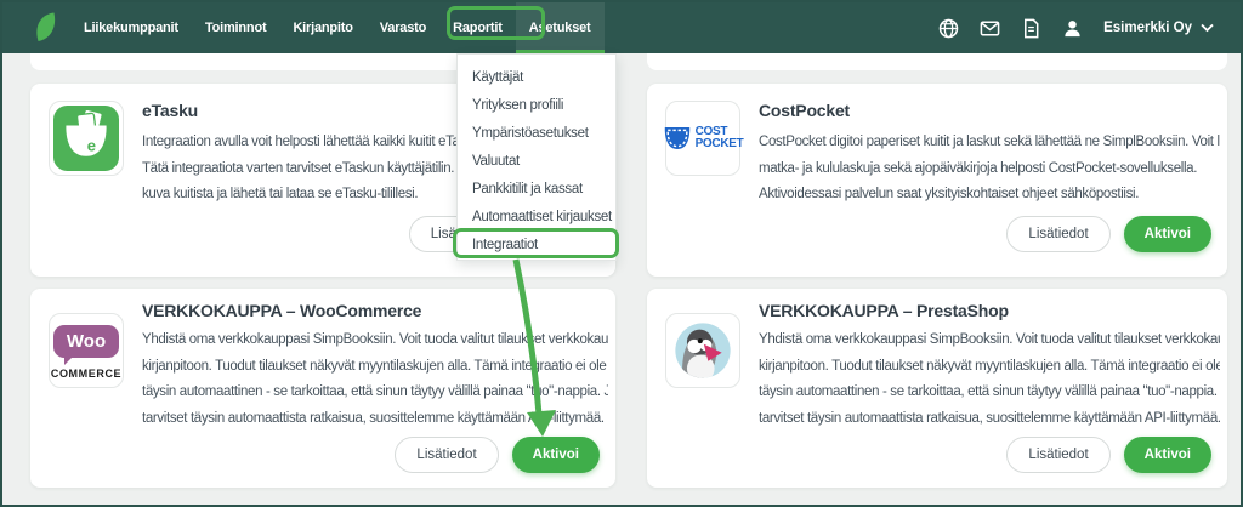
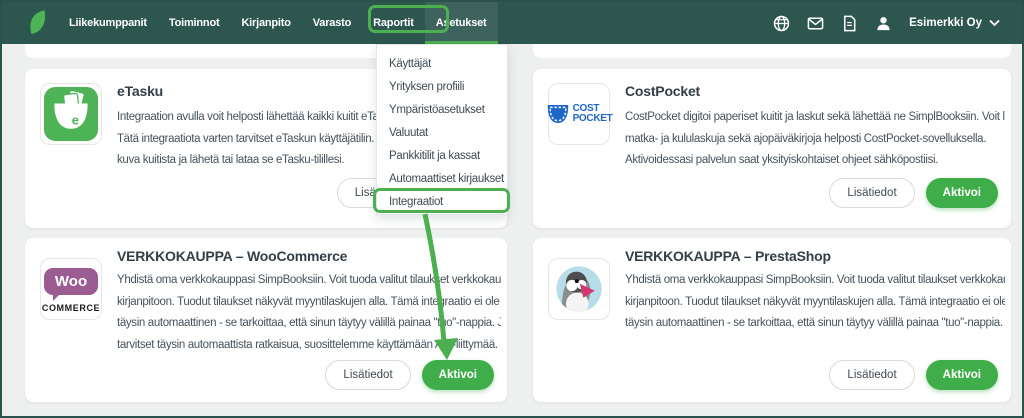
  Liikekumppanit
  Toiminnot
  Kirjanpito
  Varasto
  Raportit
  Asetukset
  Esimerkki Oy
  e
  eTasku
  Integraation avulla voit helposti lähettää kaikki kuitit eT
  Tätä integraatiota varten tarvitset eTaskun käyttäjätilin.
  kuva kuitista ja lähetä tai lataa se eTasku-tilillesi.
  COST
  POCKET
  CostPocket
  CostPocket digitoi paperiset kuitit ja laskut sekä lähettää ne SimplBooksiin. Voit l
  matka- ja kululaskuja sekä ajopäiväkirjoja helposti CostPocket-sovelluksella.
  Aktivoidessasi palvelun saat yksityiskohtaiset ohjeet sähköpostiisi.
  Lisätiedot
  Aktivoi
  Woo
  COMMERCE
  VERKKOKAUPPA – WooCommerce
  Yhdistä oma verkkokauppasi SimpBooksiin. Voit tuoda valitut tilauket verkkokau
  kirjanpitoon. Tuodut tilaukset näkyvät myyntilaskujen alla. Tämä interaatio ei ole
  täysin automaattinen - se tarkoittaa, että sinun täytyy välillä painaa "to"-nappia. J
  tarvitset täysin automaattista ratkaisua, suosittelemme käyttämäänliittymää.
  Lisätiedot
  Aktivoi
  VERKKOKAUPPA – PrestaShop
  Yhdistä oma verkkokauppasi SimpBooksiin. Voit tuoda valitut tilaukset verkkoka
  kirjanpitoon. Tuodut tilaukset näkyvät myyntilaskujen alla. Tämä integraatio ei ole
  täysin automaattinen - se tarkoittaa, että sinun täytyy välillä painaa "tuo"-nappia.
- tarvitset täysin automaattista ratkaisua, suosittelemme käyttämään API-liittymää.
  Lisätiedot
  Aktivoi
  Käyttäjät
  Yrityksen profiili
  Ympäristöasetukset
  Valuutat
  Pankkitilit ja kassat
  Automaattiset kirjaukset
  Integraatiot
